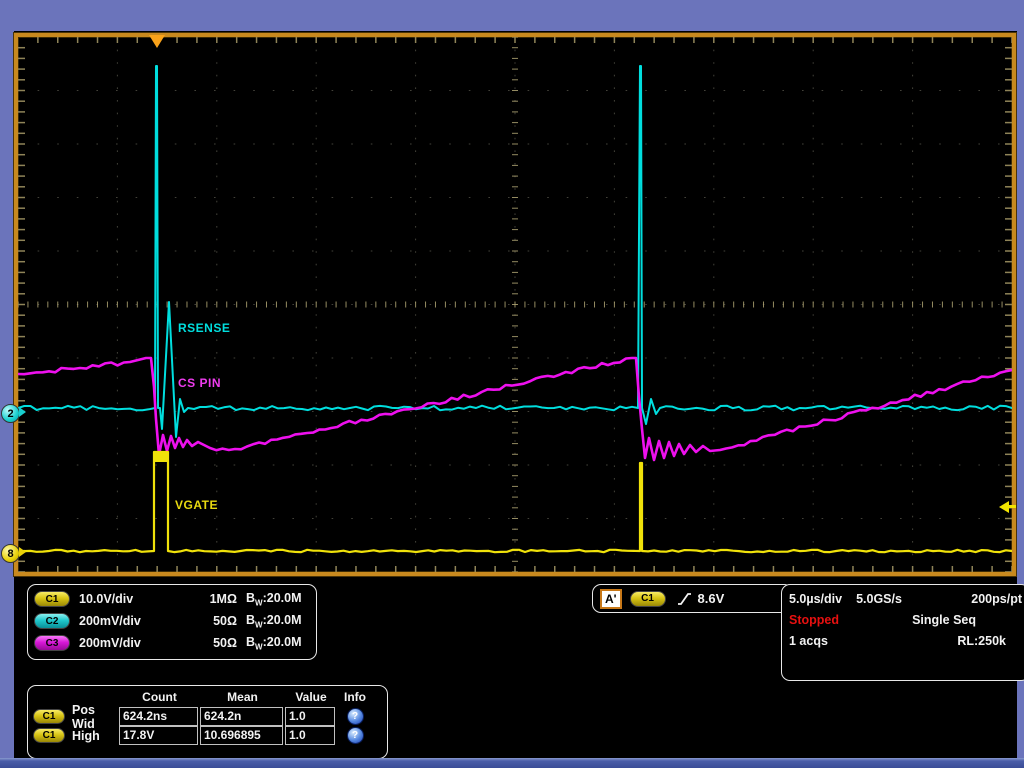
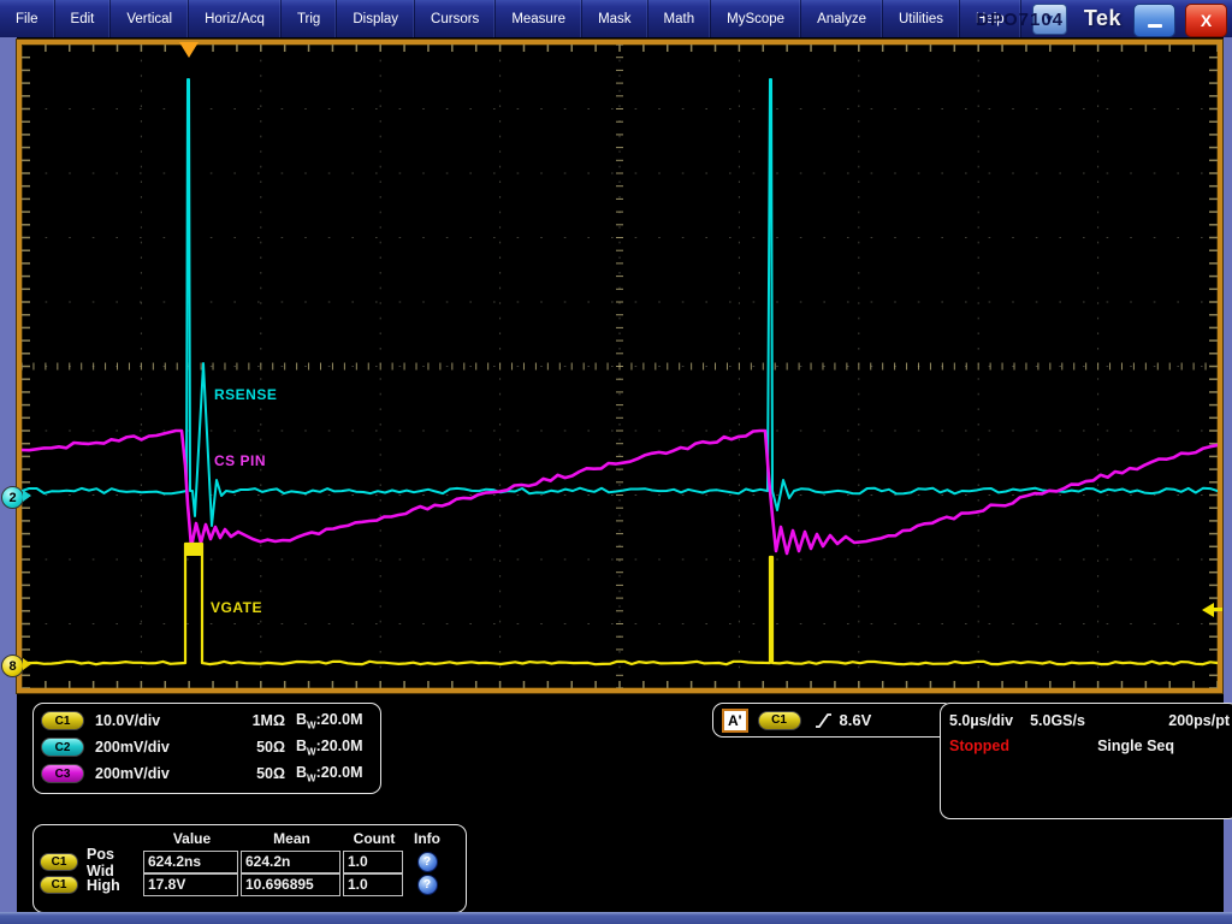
+ File
+ Edit
+ Vertical
+ Horiz/Acq
+ Trig
+ Display
+ Cursors
+ Measure
+ Mask
+ Math
+ MyScope
+ Analyze
+ Utilities
+ Help
+ ▼
+ DPO7104
+ Tek
+ X
  RSENSE
  CS PIN
  VGATE
  2
  8
  C1
  10.0V/div
  1MΩ
  BW:20.0M
  C2
  200mV/div
  50Ω
  BW:20.0M
  C3
  200mV/div
  50Ω
  BW:20.0M
  A'
  C1
  8.6V
  5.0µs/div
  5.0GS/s
  200ps/pt
  Stopped
  Single Seq
- 1 acqs
- RL:250k
- Count
+ Value
  Mean
- Value
+ Count
  Info
  C1
  Pos Wid
  624.2ns
  624.2n
  1.0
  ?
  C1
  High
  17.8V
  10.696895
  1.0
  ?
